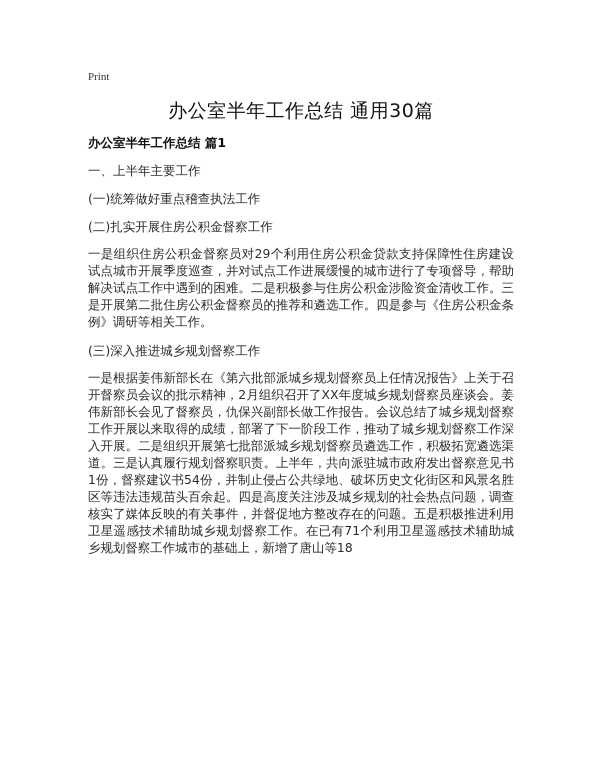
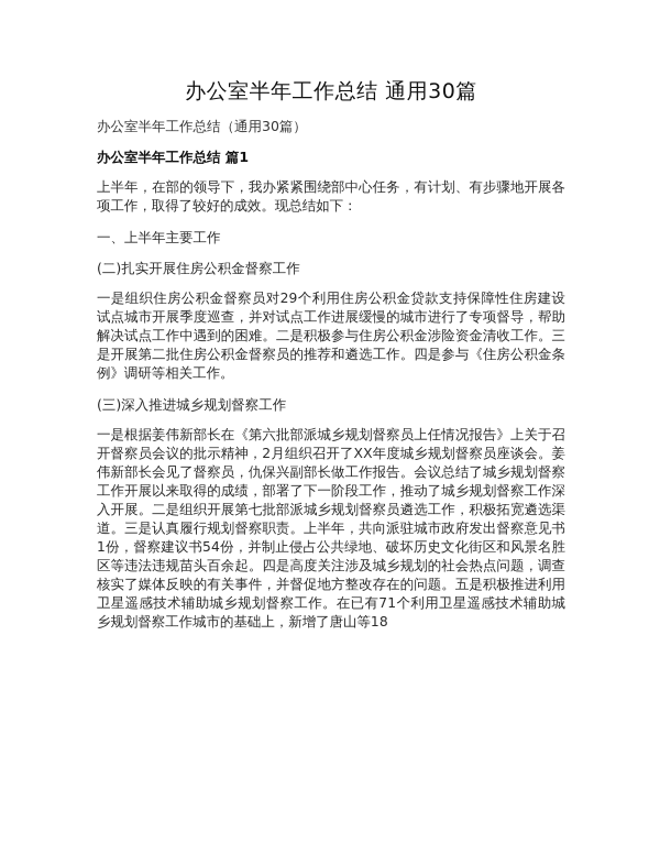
- Print
  办公室半年工作总结 通用30篇
+ 办公室半年工作总结（通用30篇）
  办公室半年工作总结 篇1
+ 上半年，在部的领导下，我办紧紧围绕部中心任务，有计划、有步骤地开展各项工作，取得了较好的成效。现总结如下：
  一、上半年主要工作
- (一)统筹做好重点稽查执法工作
  (二)扎实开展住房公积金督察工作
  一是组织住房公积金督察员对29个利用住房公积金贷款支持保障性住房建设试点城市开展季度巡查，并对试点工作进展缓慢的城市进行了专项督导，帮助解决试点工作中遇到的困难。二是积极参与住房公积金涉险资金清收工作。三是开展第二批住房公积金督察员的推荐和遴选工作。四是参与《住房公积金条例》调研等相关工作。
  (三)深入推进城乡规划督察工作
  一是根据姜伟新部长在《第六批部派城乡规划督察员上任情况报告》上关于召开督察员会议的批示精神，2月组织召开了XX年度城乡规划督察员座谈会。姜伟新部长会见了督察员，仇保兴副部长做工作报告。会议总结了城乡规划督察工作开展以来取得的成绩，部署了下一阶段工作，推动了城乡规划督察工作深入开展。二是组织开展第七批部派城乡规划督察员遴选工作，积极拓宽遴选渠道。三是认真履行规划督察职责。上半年，共向派驻城市政府发出督察意见书1份，督察建议书54份，并制止侵占公共绿地、破坏历史文化街区和风景名胜区等违法违规苗头百余起。四是高度关注涉及城乡规划的社会热点问题，调查核实了媒体反映的有关事件，并督促地方整改存在的问题。五是积极推进利用卫星遥感技术辅助城乡规划督察工作。在已有71个利用卫星遥感技术辅助城乡规划督察工作城市的基础上，新增了唐山等18
